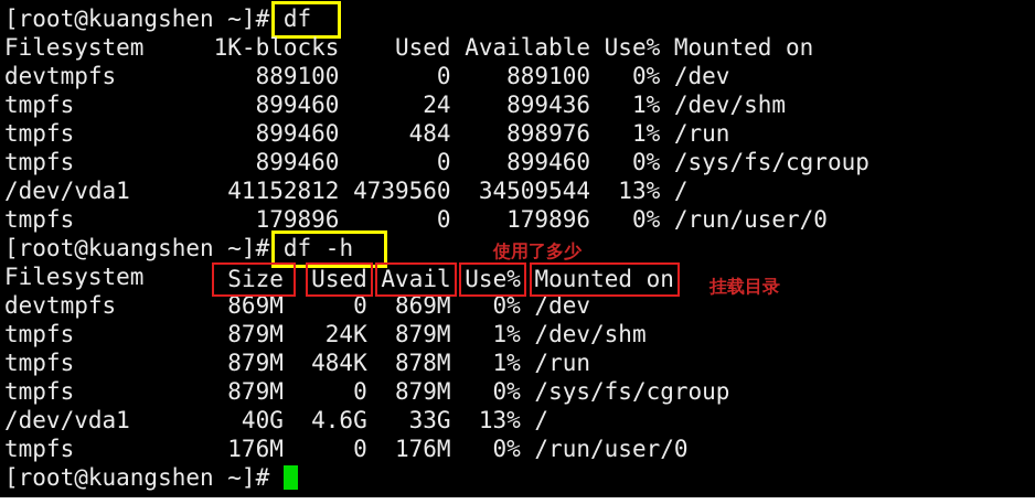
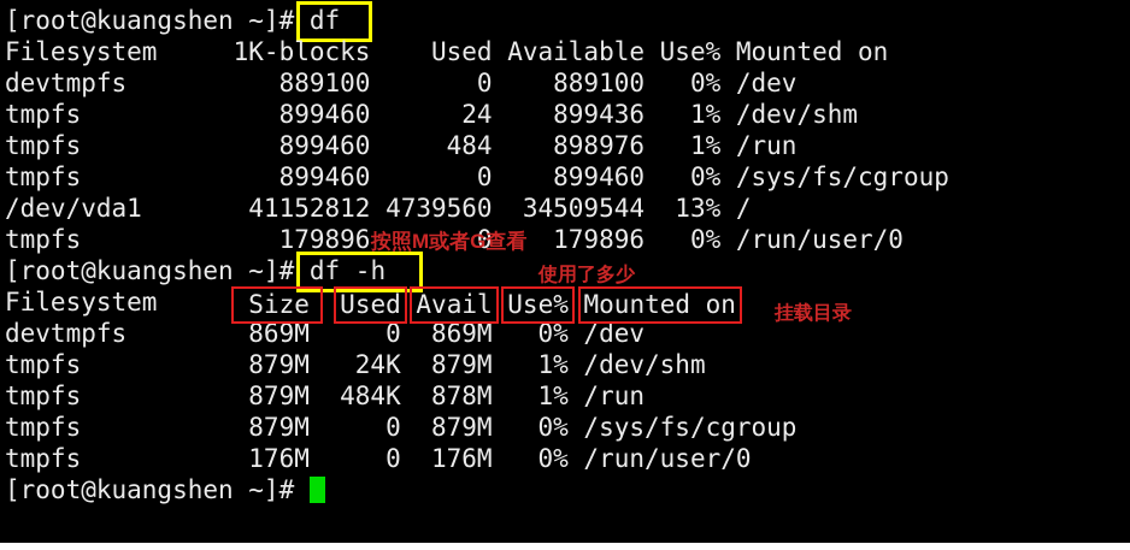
  [root@kuangshen ~]# df
  Filesystem 1K-blocks Used Available Use% Mounted on
  devtmpfs 889100 0 889100 0% /dev
  tmpfs 899460 24 899436 1% /dev/shm
  tmpfs 899460 484 898976 1% /run
  tmpfs 899460 0 899460 0% /sys/fs/cgroup
  /dev/vda1 41152812 4739560 34509544 13% /
  tmpfs 179896 0 179896 0% /run/user/0
  [root@kuangshen ~]# df -h
  Filesystem Size Used Avail Use% Mounted on
  devtmpfs 869M 0 869M 0% /dev
  tmpfs 879M 24K 879M 1% /dev/shm
  tmpfs 879M 484K 878M 1% /run
  tmpfs 879M 0 879M 0% /sys/fs/cgroup
- /dev/vda1 40G 4.6G 33G 13% /
  tmpfs 176M 0 176M 0% /run/user/0
  [root@kuangshen ~]#
+ 按照M或者G查看
  使用了多少
  挂载目录
